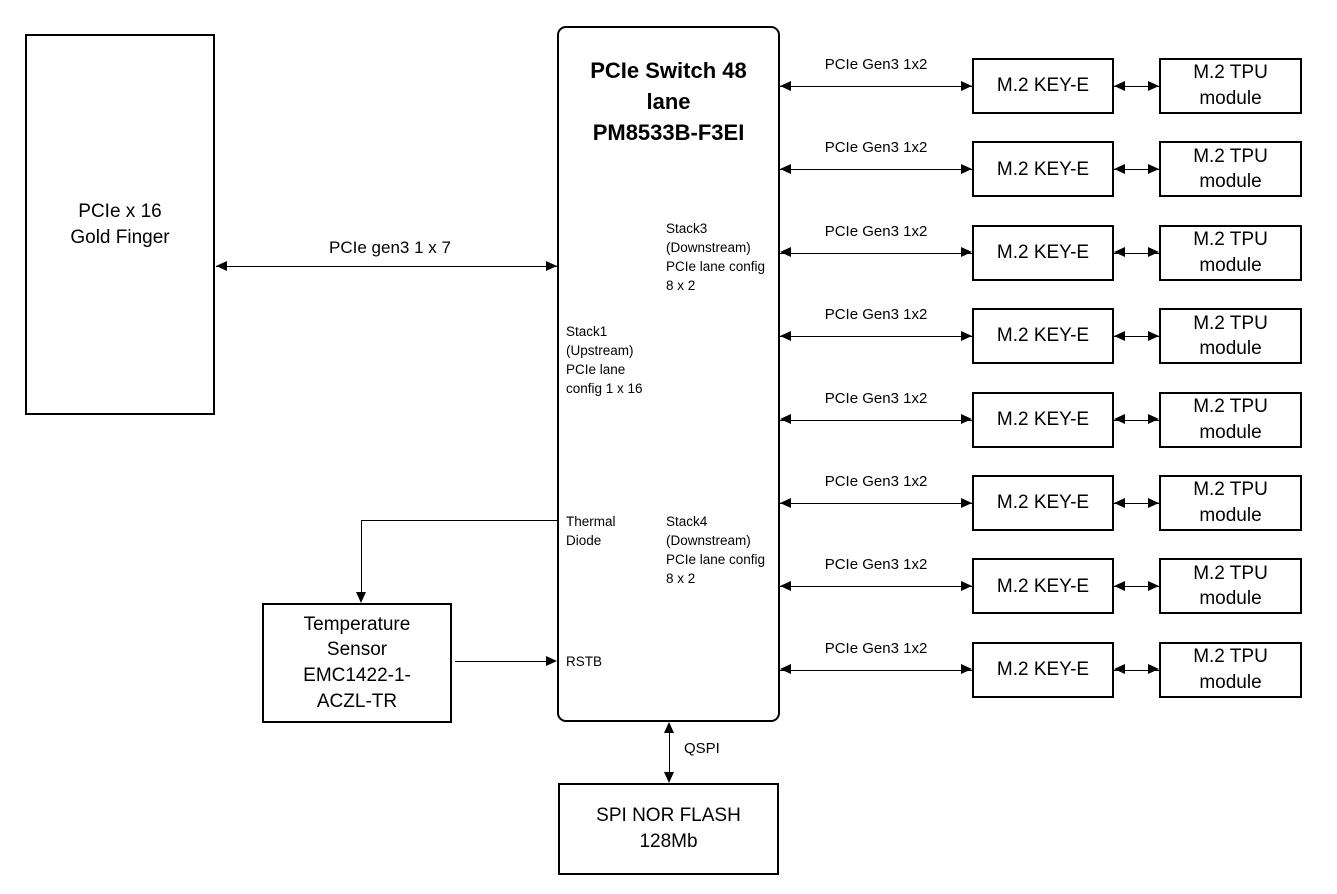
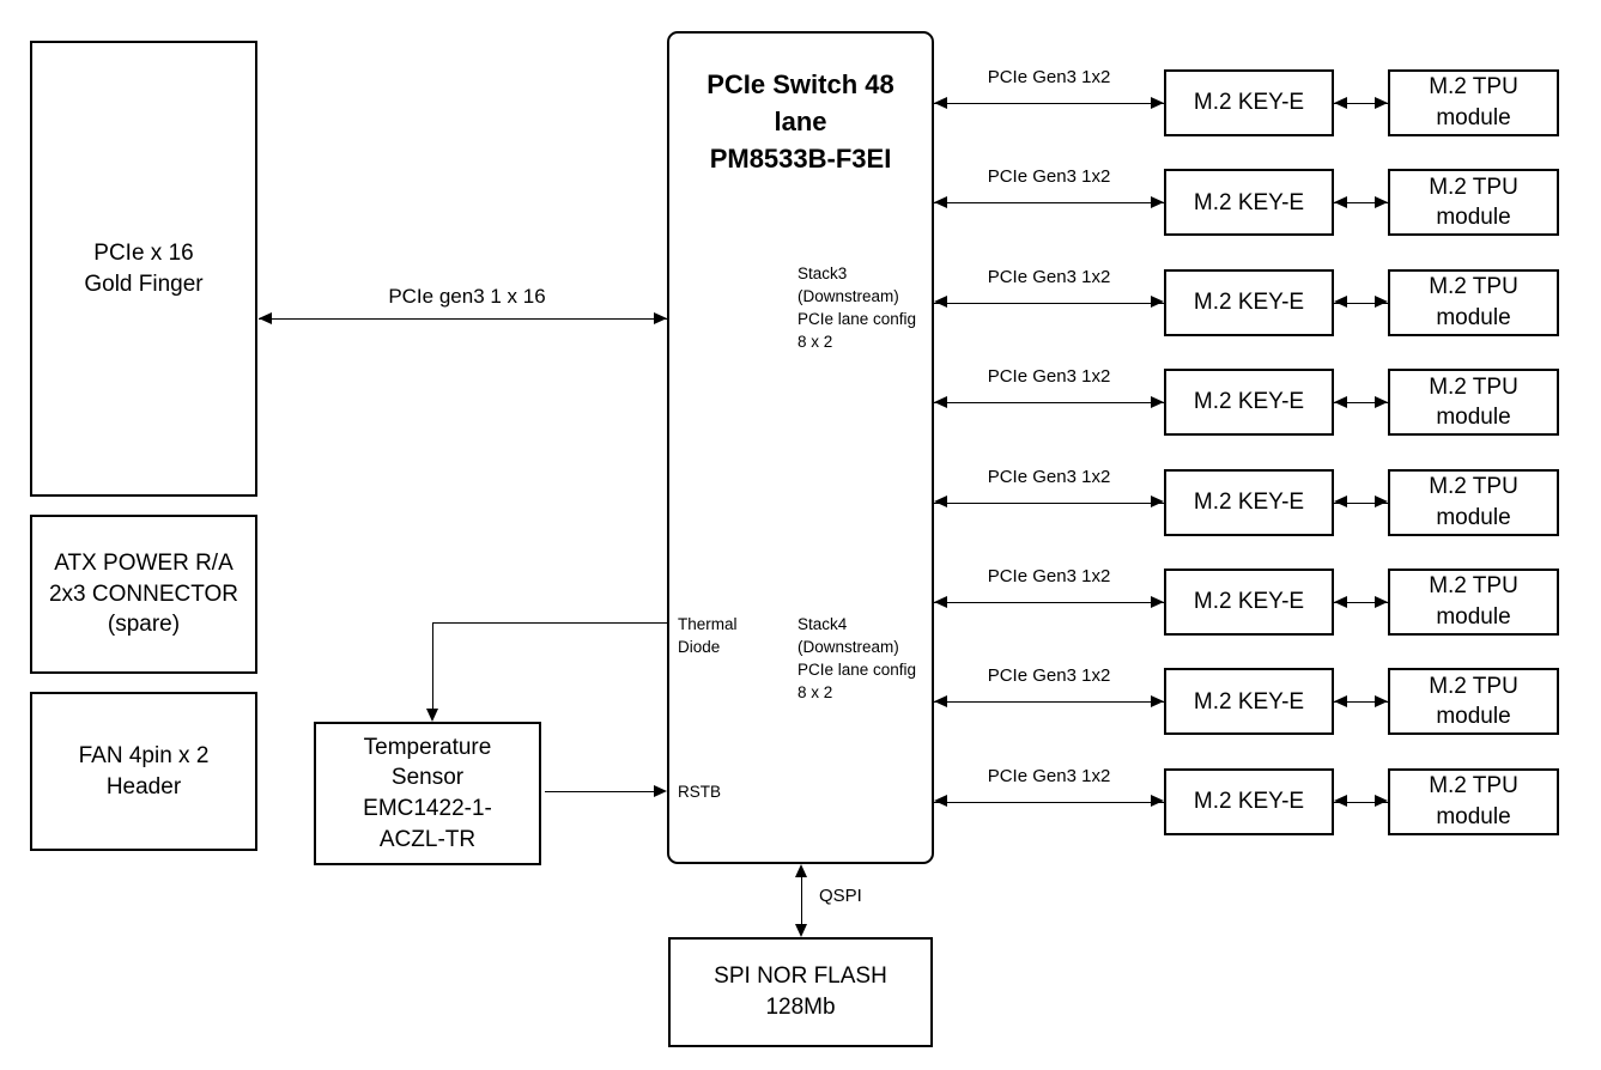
  PCIe x 16
  Gold Finger
+ ATX POWER R/A
+ 2x3 CONNECTOR
+ (spare)
+ FAN 4pin x 2
+ Header
- PCIe gen3 1 x 7
+ PCIe gen3 1 x 16
  PCIe Switch 48
  lane
  PM8533B-F3EI
  Stack3
  (Downstream)
  PCIe lane config
  8 x 2
- Stack1
- (Upstream)
- PCIe lane
- config 1 x 16
  Thermal
  Diode
  Stack4
  (Downstream)
  PCIe lane config
  8 x 2
  RSTB
  Temperature
  Sensor
  EMC1422-1-
  ACZL-TR
  QSPI
  SPI NOR FLASH
  128Mb
  PCIe Gen3 1x2
  M.2 KEY-E
  M.2 TPU
  module
  PCIe Gen3 1x2
  M.2 KEY-E
  M.2 TPU
  module
  PCIe Gen3 1x2
  M.2 KEY-E
  M.2 TPU
  module
  PCIe Gen3 1x2
  M.2 KEY-E
  M.2 TPU
  module
  PCIe Gen3 1x2
  M.2 KEY-E
  M.2 TPU
  module
  PCIe Gen3 1x2
  M.2 KEY-E
  M.2 TPU
  module
  PCIe Gen3 1x2
  M.2 KEY-E
  M.2 TPU
  module
  PCIe Gen3 1x2
  M.2 KEY-E
  M.2 TPU
  module
